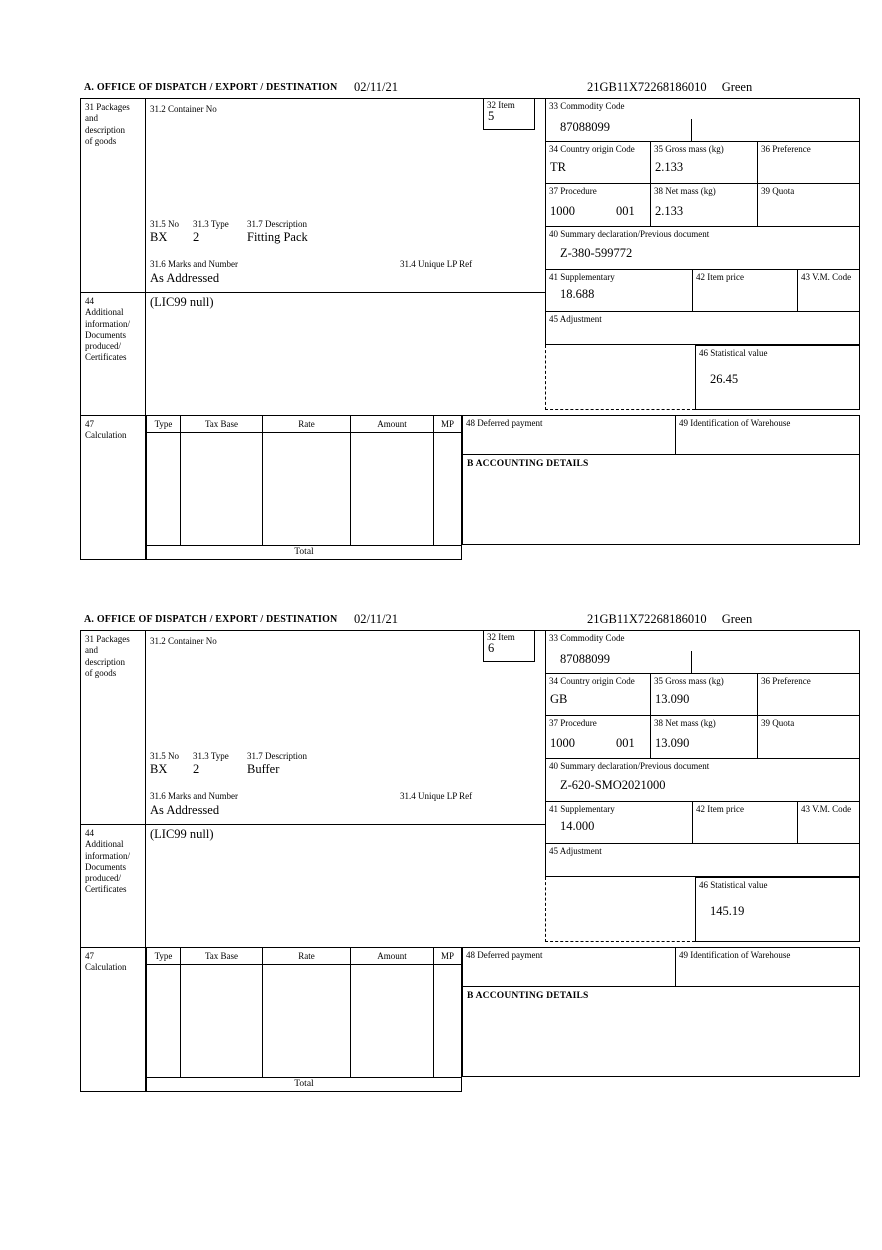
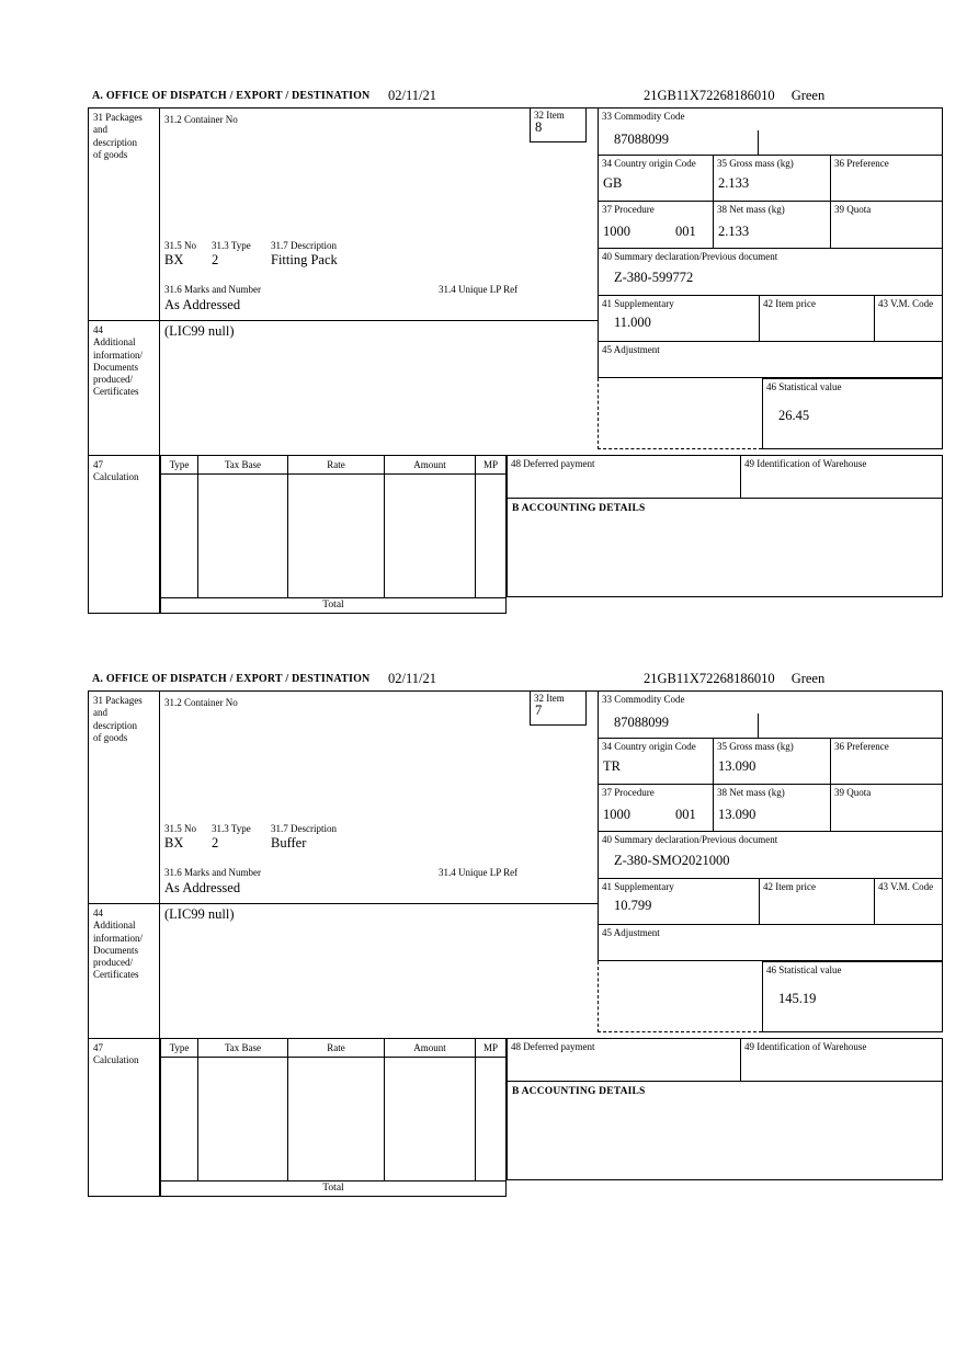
  A. OFFICE OF DISPATCH / EXPORT / DESTINATION
  02/11/21
  21GB11X72268186010 Green
  31 Packages
  and
  description
  of goods
  44
  Additional
  information/
  Documents
  produced/
  Certificates
  47
  Calculation
  31.2 Container No
  31.5 No
  31.3 Type
  31.7 Description
  BX
  2
  Fitting Pack
  31.6 Marks and Number
  31.4 Unique LP Ref
  As Addressed
  32 Item
- 5
+ 8
  (LIC99 null)
  33 Commodity Code
  87088099
  34 Country origin Code
- TR
+ GB
  35 Gross mass (kg)
  2.133
  36 Preference
  37 Procedure
  1000
  001
  38 Net mass (kg)
  2.133
  39 Quota
  40 Summary declaration/Previous document
  Z-380-599772
  41 Supplementary
- 18.688
+ 11.000
  42 Item price
  43 V.M. Code
  45 Adjustment
  46 Statistical value
  26.45
  Type
  Tax Base
  Rate
  Amount
  MP
  Total
  48 Deferred payment
  49 Identification of Warehouse
  B ACCOUNTING DETAILS
  A. OFFICE OF DISPATCH / EXPORT / DESTINATION
  02/11/21
  21GB11X72268186010 Green
  31 Packages
  and
  description
  of goods
  44
  Additional
  information/
  Documents
  produced/
  Certificates
  47
  Calculation
  31.2 Container No
  31.5 No
  31.3 Type
  31.7 Description
  BX
  2
  Buffer
  31.6 Marks and Number
  31.4 Unique LP Ref
  As Addressed
  32 Item
- 6
+ 7
  (LIC99 null)
  33 Commodity Code
  87088099
  34 Country origin Code
- GB
+ TR
  35 Gross mass (kg)
  13.090
  36 Preference
  37 Procedure
  1000
  001
  38 Net mass (kg)
  13.090
  39 Quota
  40 Summary declaration/Previous document
- Z-620-SMO2021000
+ Z-380-SMO2021000
  41 Supplementary
- 14.000
+ 10.799
  42 Item price
  43 V.M. Code
  45 Adjustment
  46 Statistical value
  145.19
  Type
  Tax Base
  Rate
  Amount
  MP
  Total
  48 Deferred payment
  49 Identification of Warehouse
  B ACCOUNTING DETAILS
